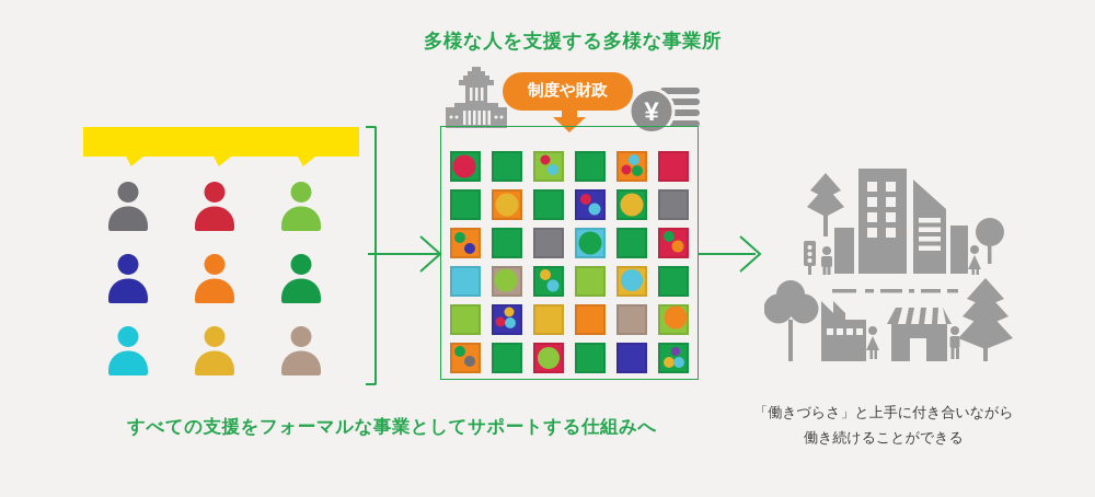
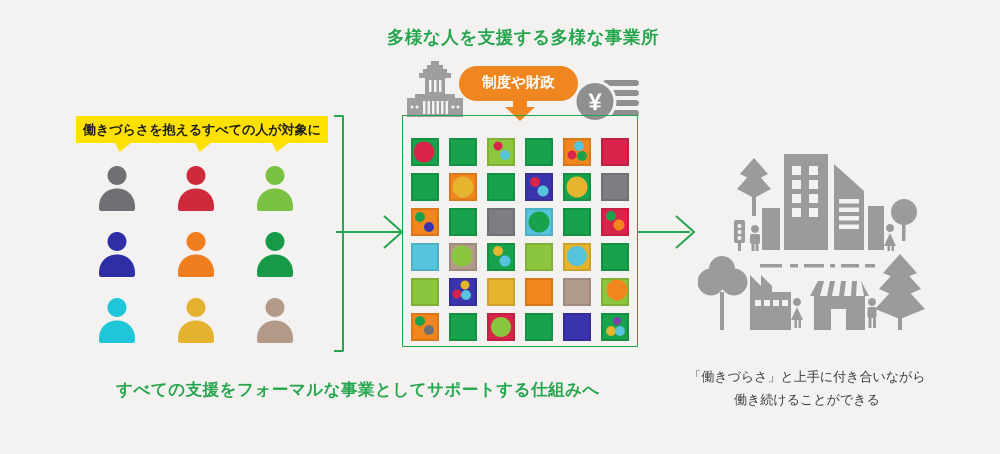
  多様な人を支援する多様な事業所
+ 働きづらさを抱えるすべての人が対象に
  ¥
  制度や財政
  「働きづらさ」と上手に付き合いながら
  働き続けることができる
  すべての支援をフォーマルな事業としてサポートする仕組みへ
